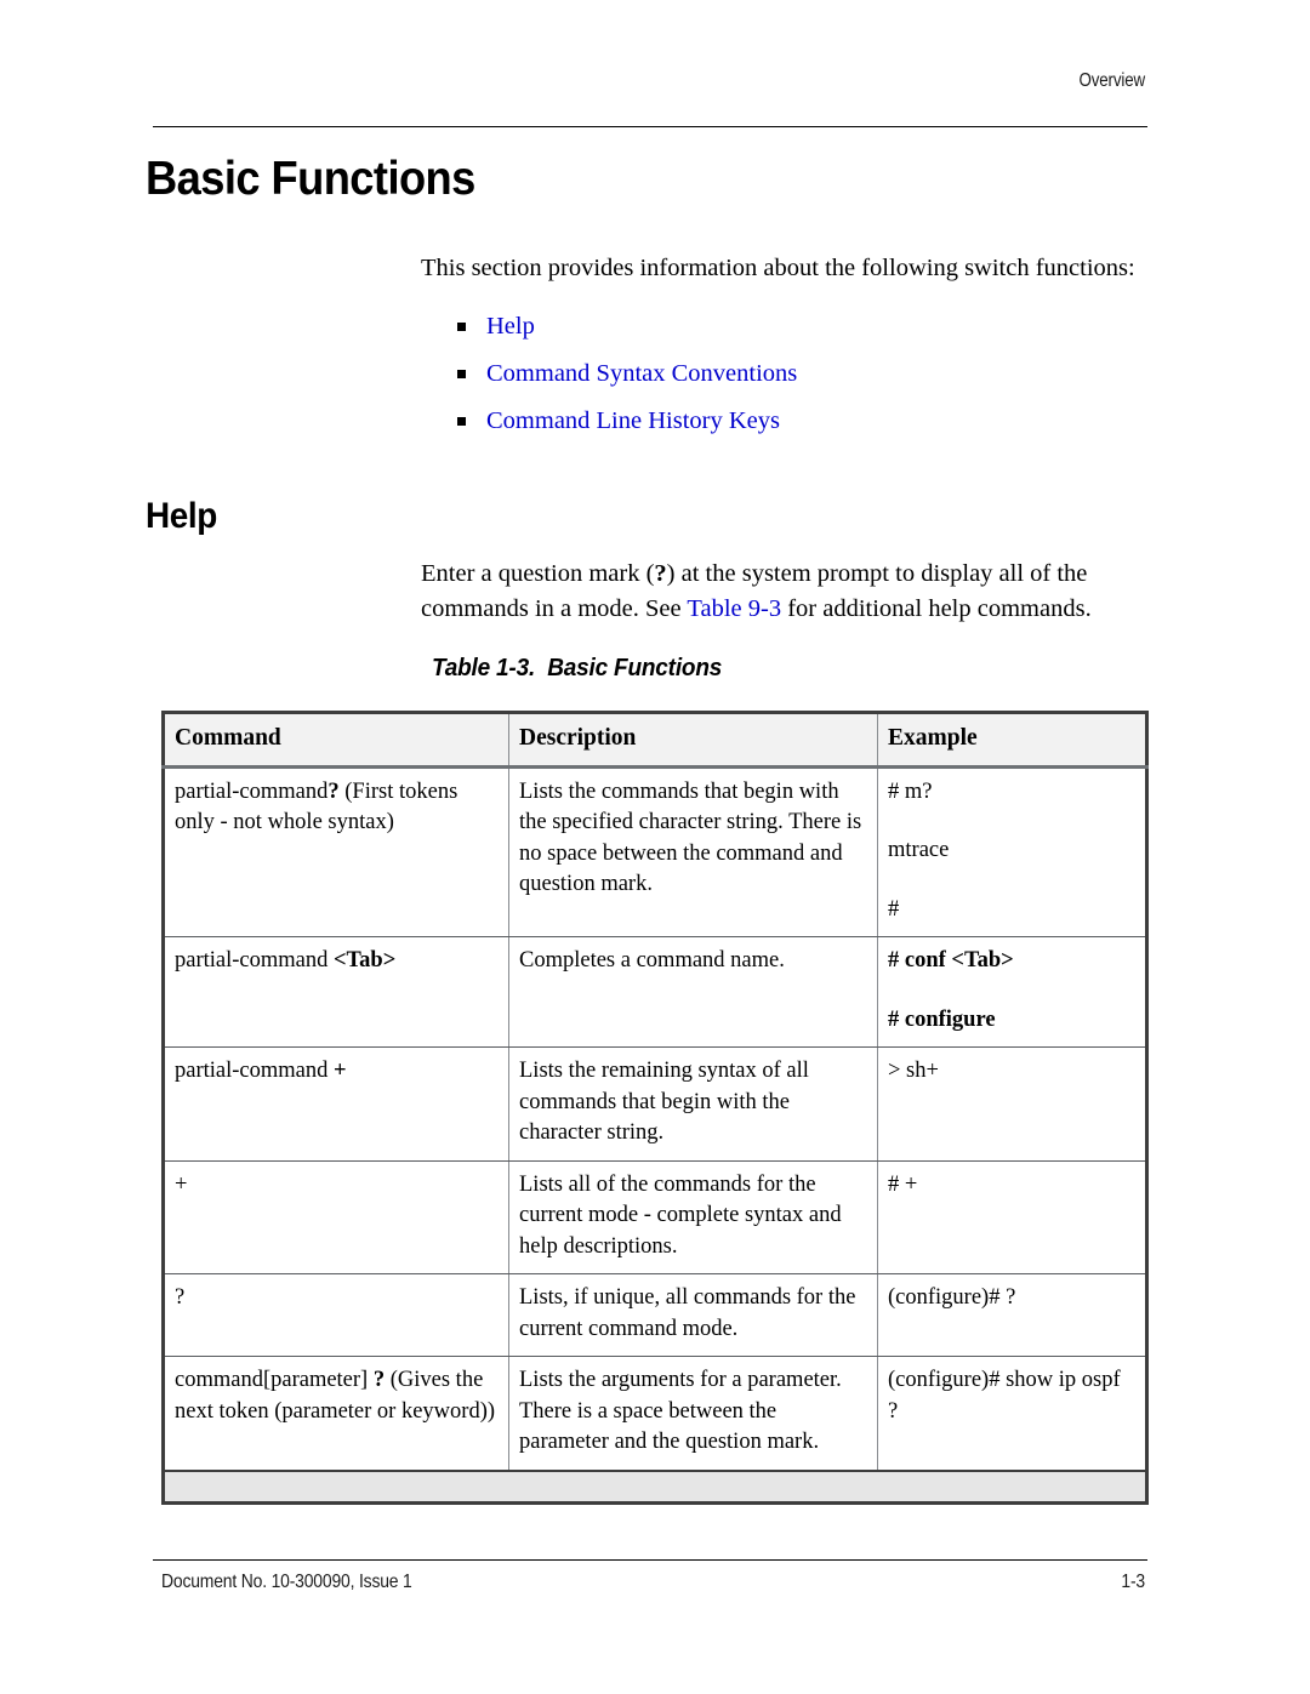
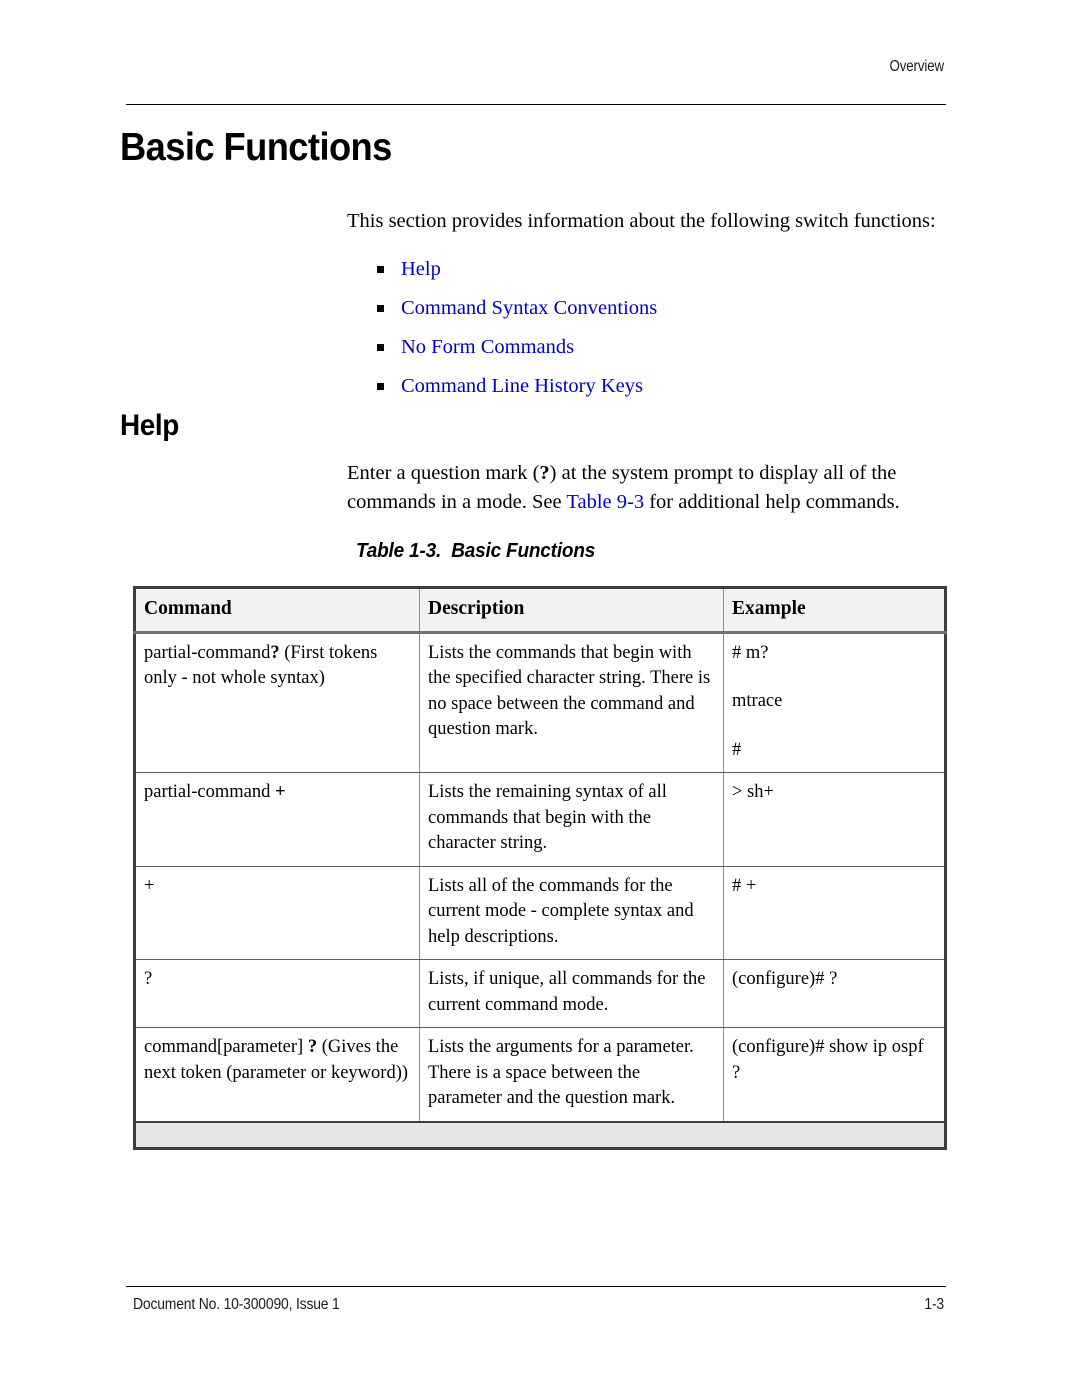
  Overview
  Basic Functions
  This section provides information about the following switch functions:
  Help
  Command Syntax Conventions
+ No Form Commands
  Command Line History Keys
  Help
  Enter a question mark (?) at the system prompt to display all of the commands in a mode. See Table 9-3 for additional help commands.
  Table 1-3. Basic Functions
  Command	Description	Example
  partial-command? (First tokens only - not whole syntax)	Lists the commands that begin with the specified character string. There is no space between the command and question mark.	# m? mtrace #
- partial-command <Tab>	Completes a command name.	# conf <Tab> # configure
  partial-command +	Lists the remaining syntax of all commands that begin with the character string.	> sh+
  +	Lists all of the commands for the current mode - complete syntax and help descriptions.	# +
  ?	Lists, if unique, all commands for the current command mode.	(configure)# ?
  command[parameter] ? (Gives the next token (parameter or keyword))	Lists the arguments for a parameter. There is a space between the parameter and the question mark.	(configure)# show ip ospf ?
  Document No. 10-300090, Issue 1
  1-3
